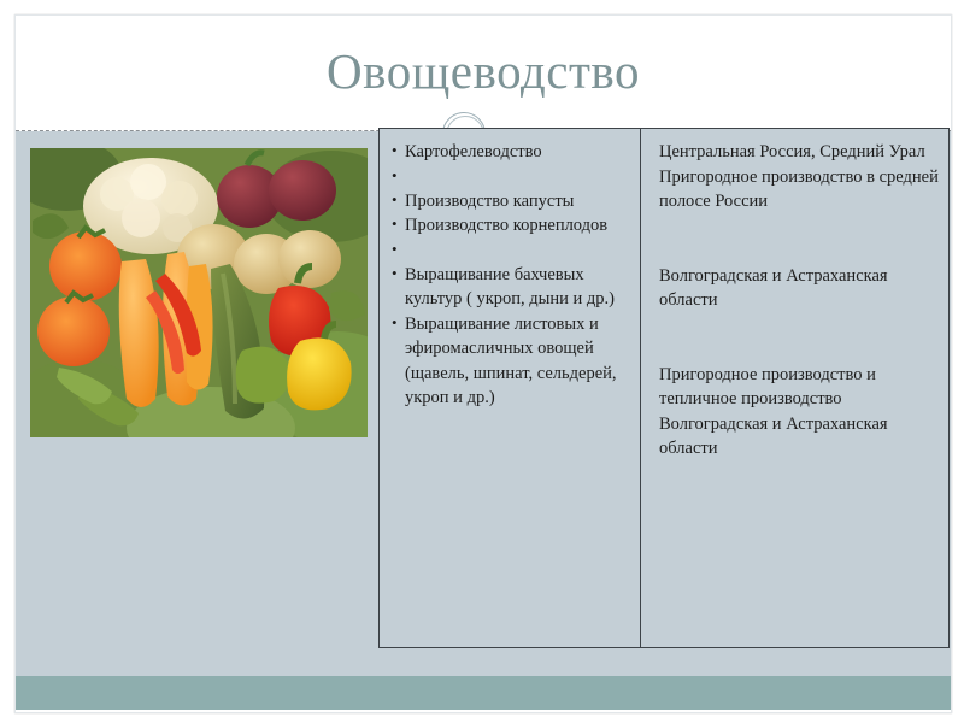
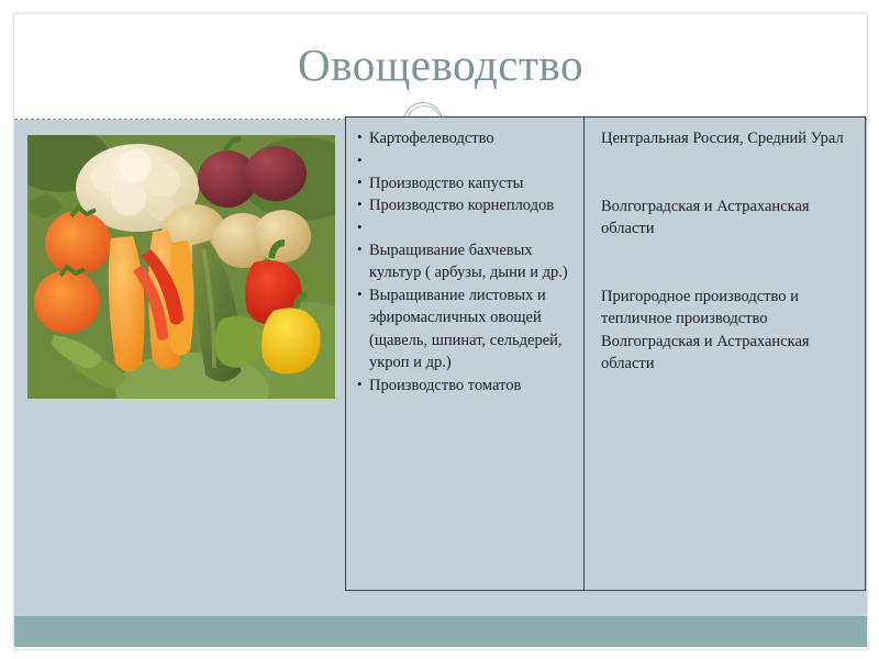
  Овощеводство
  Картофелеводство
  Производство капусты
  Производство корнеплодов
- Выращивание бахчевых культур ( укроп, дыни и др.)
+ Выращивание бахчевых культур ( арбузы, дыни и др.)
  Выращивание листовых и эфиромасличных овощей (щавель, шпинат, сельдерей, укроп и др.)
+ Производство томатов
  Центральная Россия, Средний Урал
- Пригородное производство в средней полосе России
  Волгоградская и Астраханская области
  Пригородное производство и тепличное производство
  Волгоградская и Астраханская области
